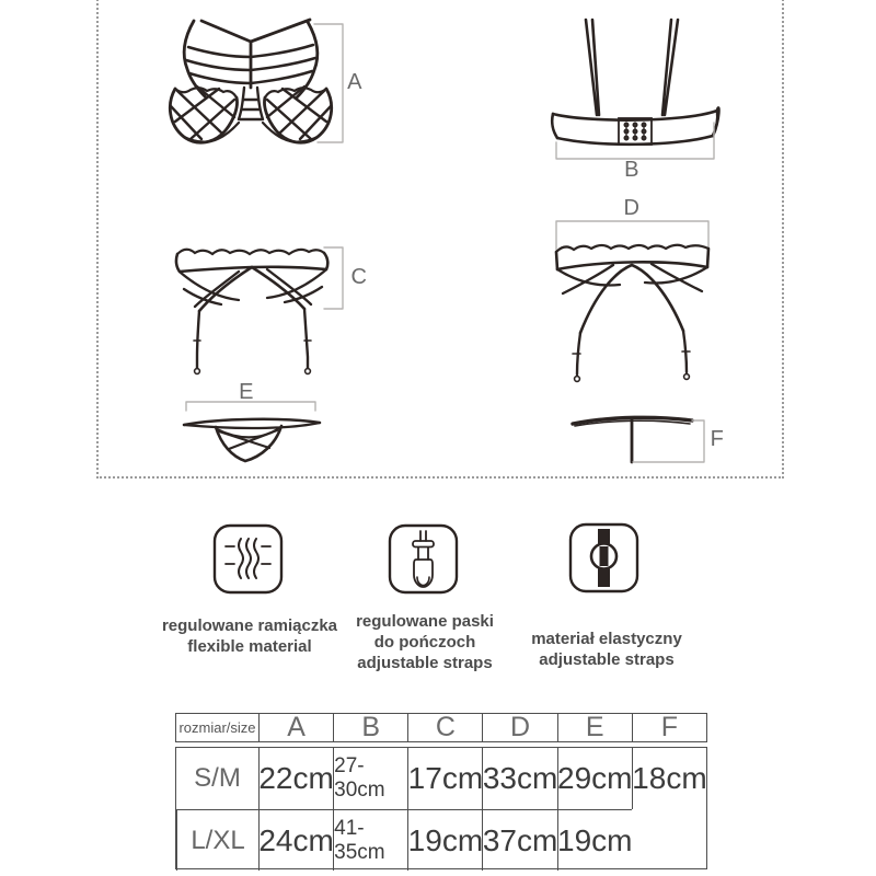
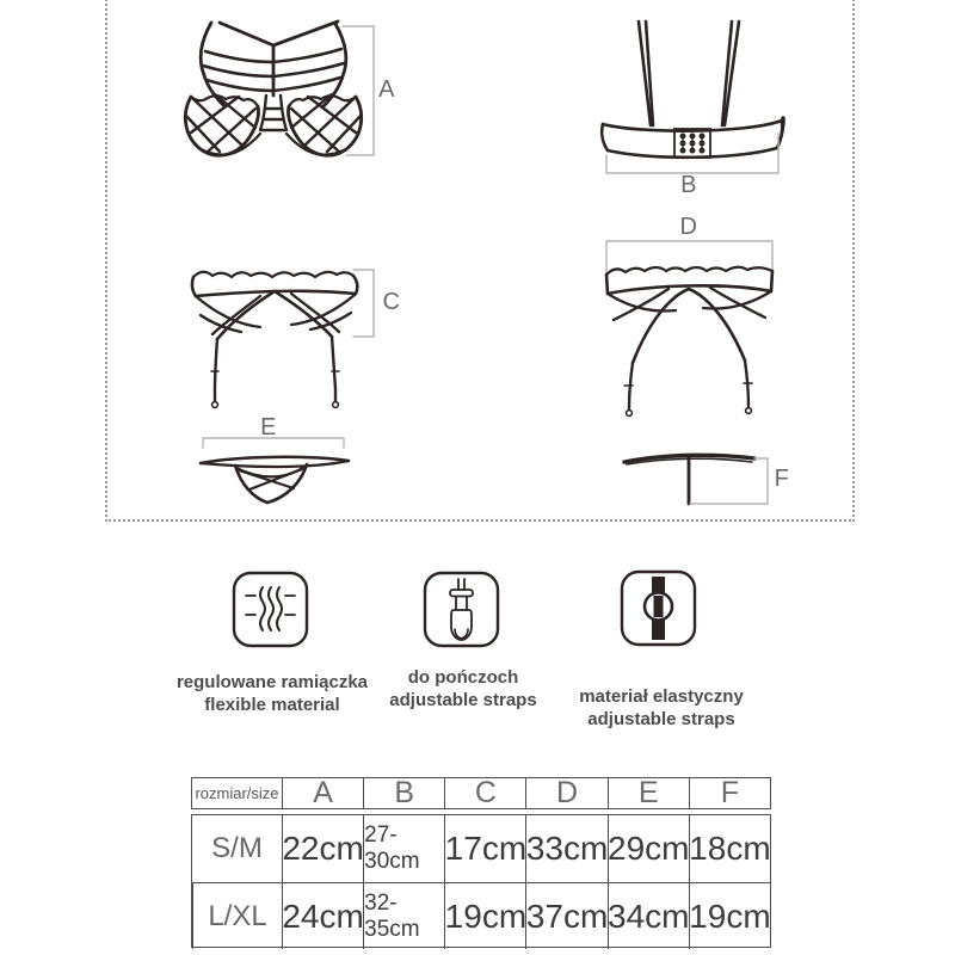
  A
  B
  C
  D
  E
  F
  regulowane ramiączka
  flexible material
- regulowane paski
  do pończoch
  adjustable straps
  materiał elastyczny
  adjustable straps
  rozmiar/size
  A
  B
  C
  D
  E
  F
  S/M
  22cm
  27-30cm
  17cm
  33cm
  29cm
  18cm
  L/XL
  24cm
- 41-35cm
+ 32-35cm
  19cm
  37cm
+ 34cm
  19cm
